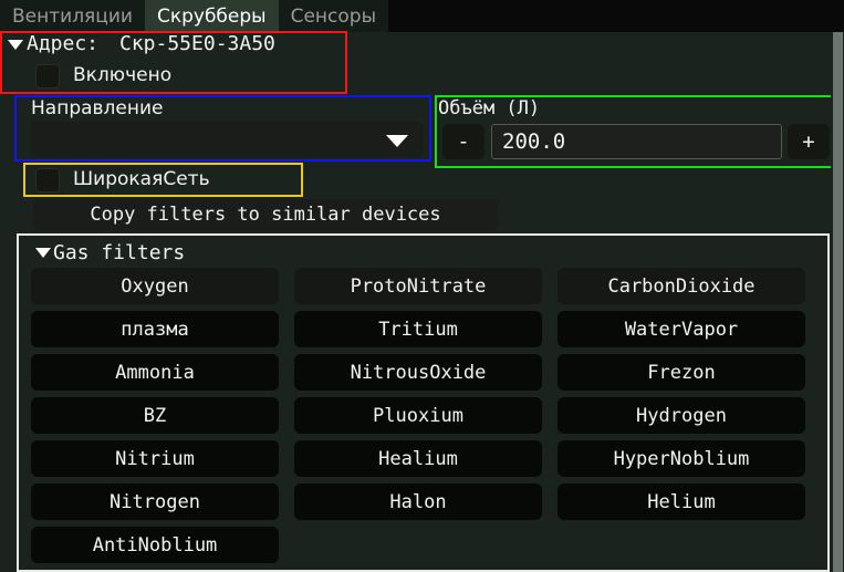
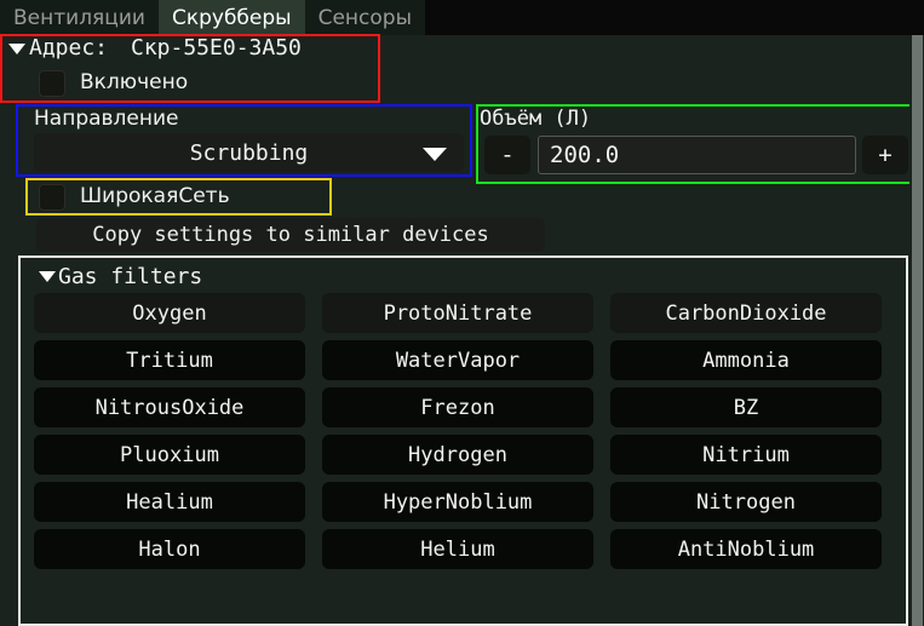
  Вентиляции
  Скрубберы
  Сенсоры
  Адрес:
  Скр-55E0-3A50
  Включено
  Направление
+ Scrubbing
  Объём (Л)
  -
  200.0
  +
  ШирокаяСеть
- Copy filters to similar devices
+ Copy settings to similar devices
  Gas filters
  Oxygen
  ProtoNitrate
  CarbonDioxide
- плазма
  Tritium
  WaterVapor
  Ammonia
  NitrousOxide
  Frezon
  BZ
  Pluoxium
  Hydrogen
  Nitrium
  Healium
  HyperNoblium
  Nitrogen
  Halon
  Helium
  AntiNoblium
